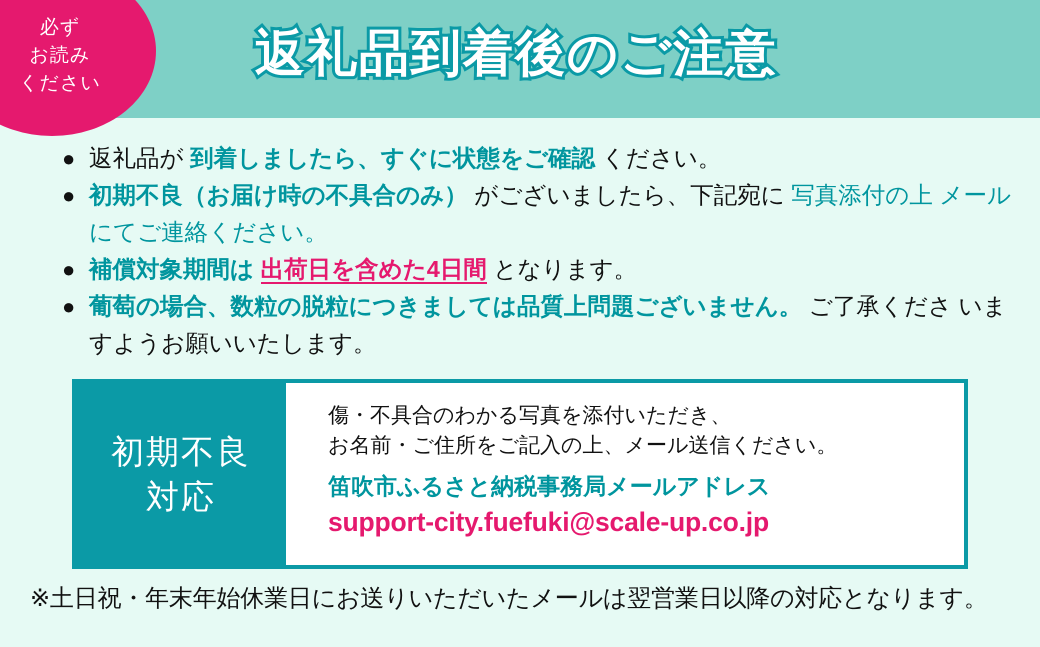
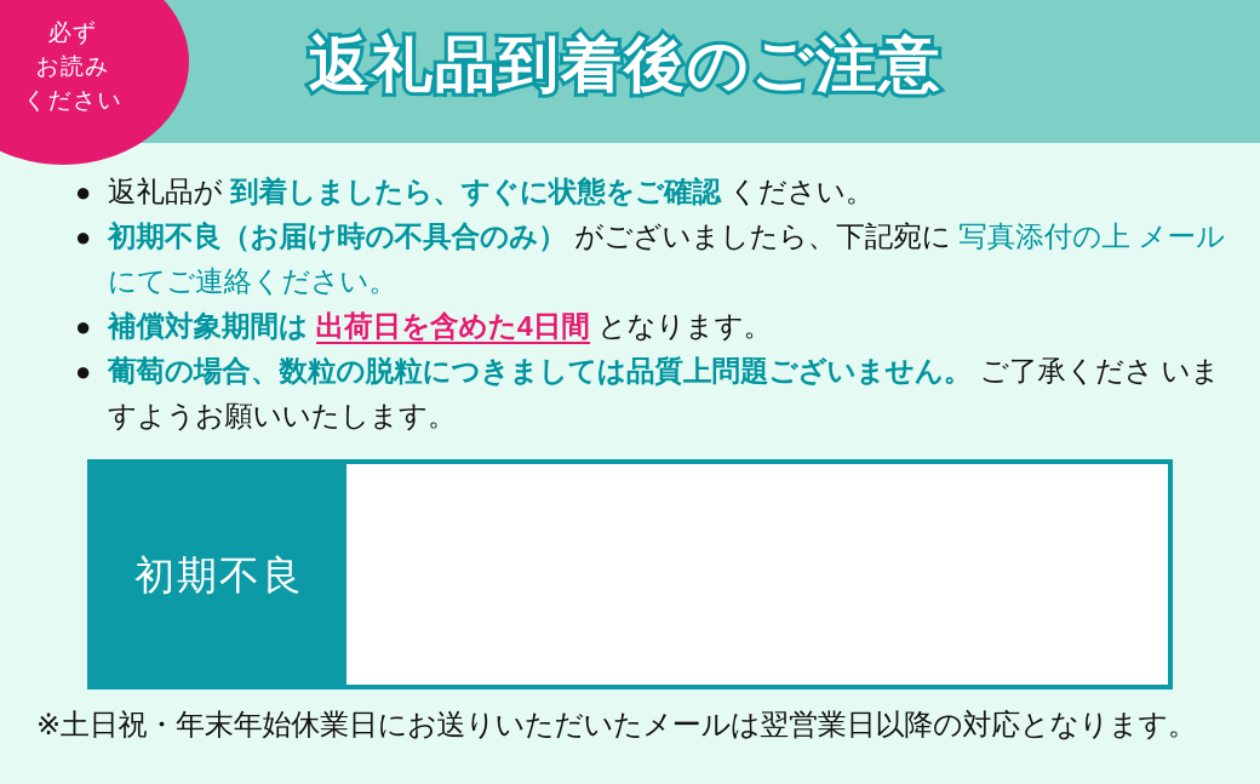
  返礼品到着後のご注意
  必ず
  お読み
  ください
  ●
  返礼品が 到着しましたら、すぐに状態をご確認 ください。
  ●
  初期不良（お届け時の不具合のみ） がございましたら、下記宛に 写真添付の上 メールにてご連絡ください。
  ●
  補償対象期間は 出荷日を含めた4日間 となります。
  ●
  葡萄の場合、数粒の脱粒につきましては品質上問題ございません。 ご了承くださ いますようお願いいたします。
  初期不良
- 対応
- 傷・不具合のわかる写真を添付いただき、
- お名前・ご住所をご記入の上、メール送信ください。
- 笛吹市ふるさと納税事務局メールアドレス
- support-city.fuefuki@scale-up.co.jp
  ※土日祝・年末年始休業日にお送りいただいたメールは翌営業日以降の対応となります。
